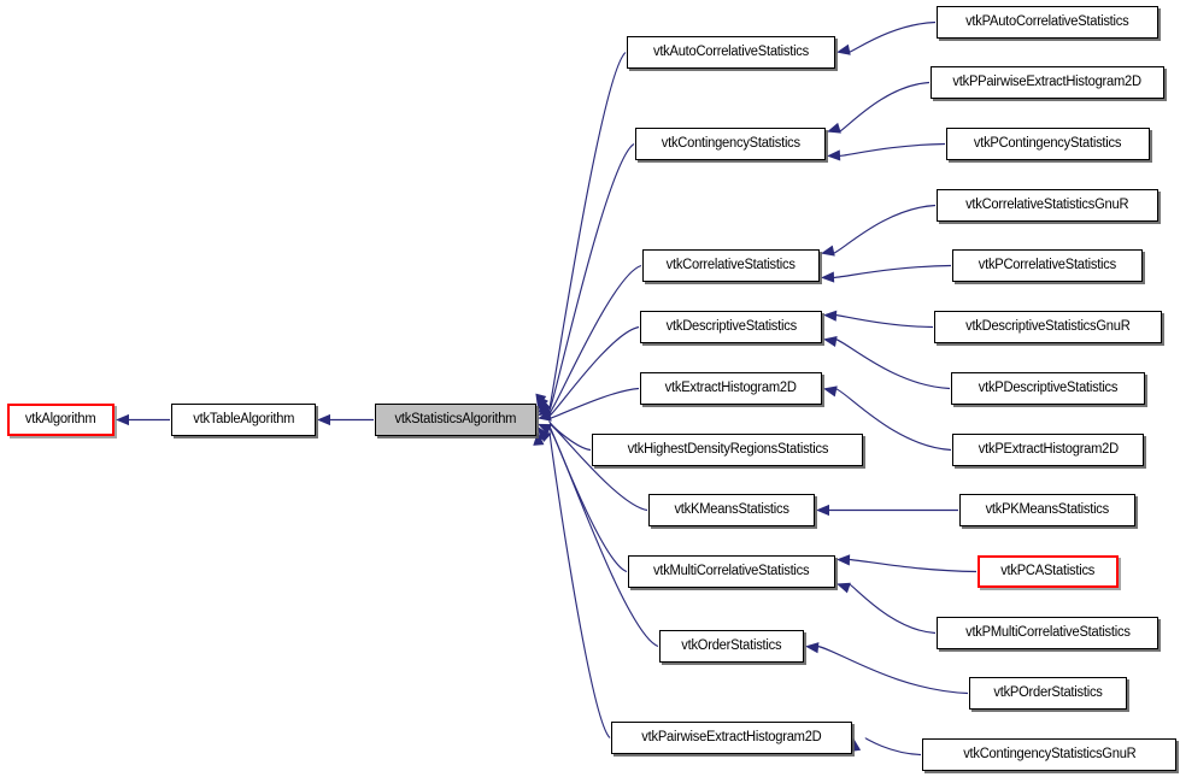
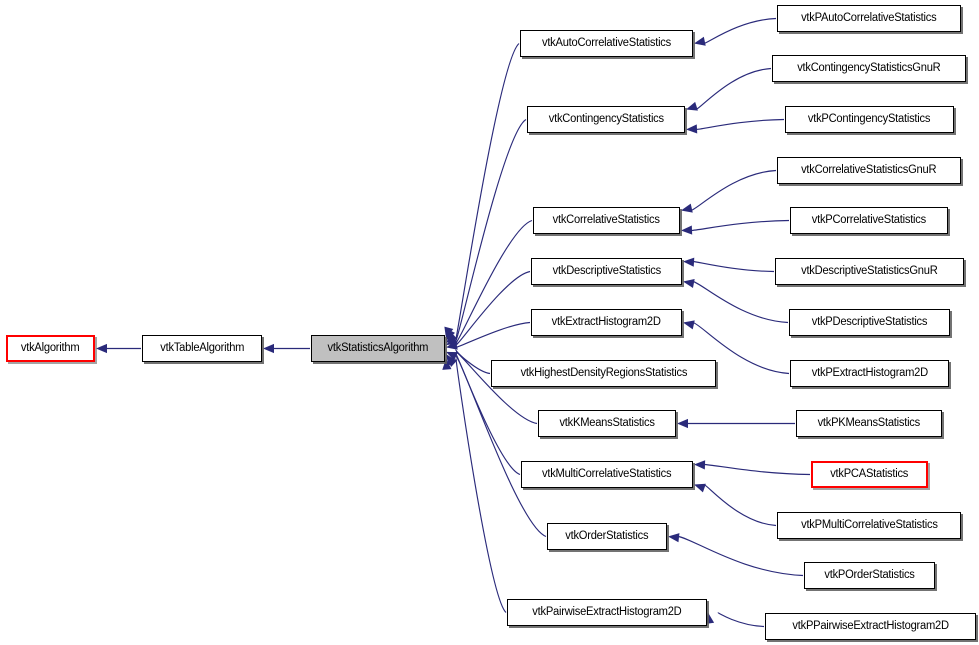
  vtkAlgorithm
  vtkTableAlgorithm
  vtkStatisticsAlgorithm
  vtkAutoCorrelativeStatistics
  vtkContingencyStatistics
  vtkCorrelativeStatistics
  vtkDescriptiveStatistics
  vtkExtractHistogram2D
  vtkHighestDensityRegionsStatistics
  vtkKMeansStatistics
  vtkMultiCorrelativeStatistics
  vtkOrderStatistics
  vtkPairwiseExtractHistogram2D
  vtkPAutoCorrelativeStatistics
- vtkPPairwiseExtractHistogram2D
+ vtkContingencyStatisticsGnuR
  vtkPContingencyStatistics
  vtkCorrelativeStatisticsGnuR
  vtkPCorrelativeStatistics
  vtkDescriptiveStatisticsGnuR
  vtkPDescriptiveStatistics
  vtkPExtractHistogram2D
  vtkPKMeansStatistics
  vtkPCAStatistics
  vtkPMultiCorrelativeStatistics
  vtkPOrderStatistics
- vtkContingencyStatisticsGnuR
+ vtkPPairwiseExtractHistogram2D
